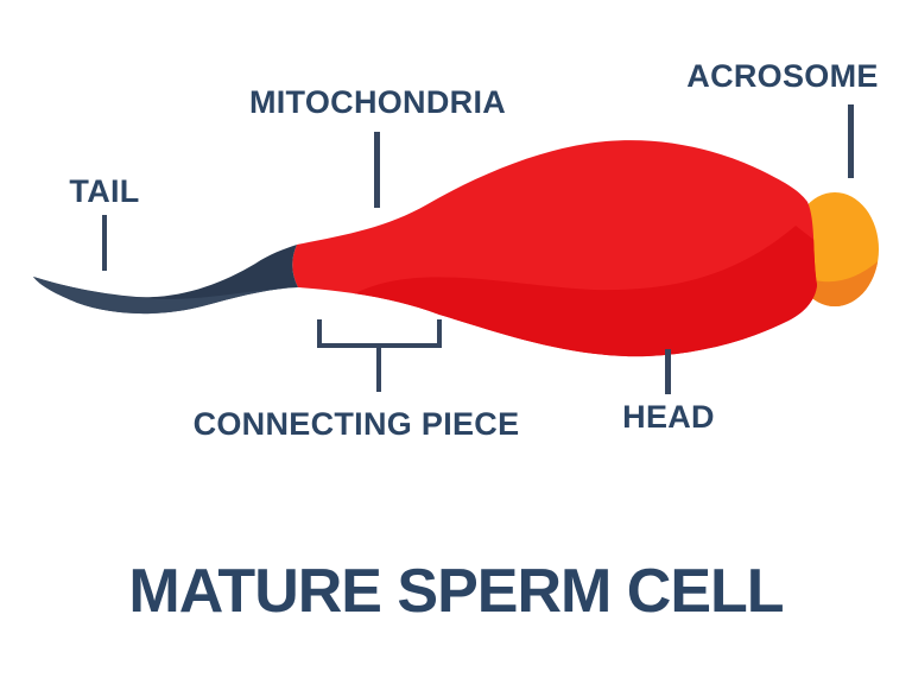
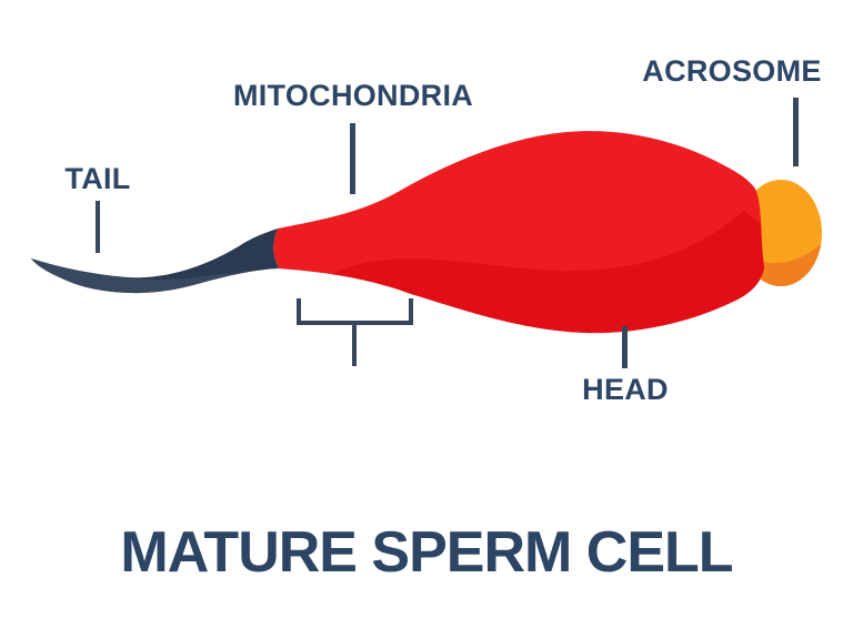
  TAIL
  MITOCHONDRIA
  ACROSOME
  HEAD
- CONNECTING PIECE
  MATURE SPERM CELL
